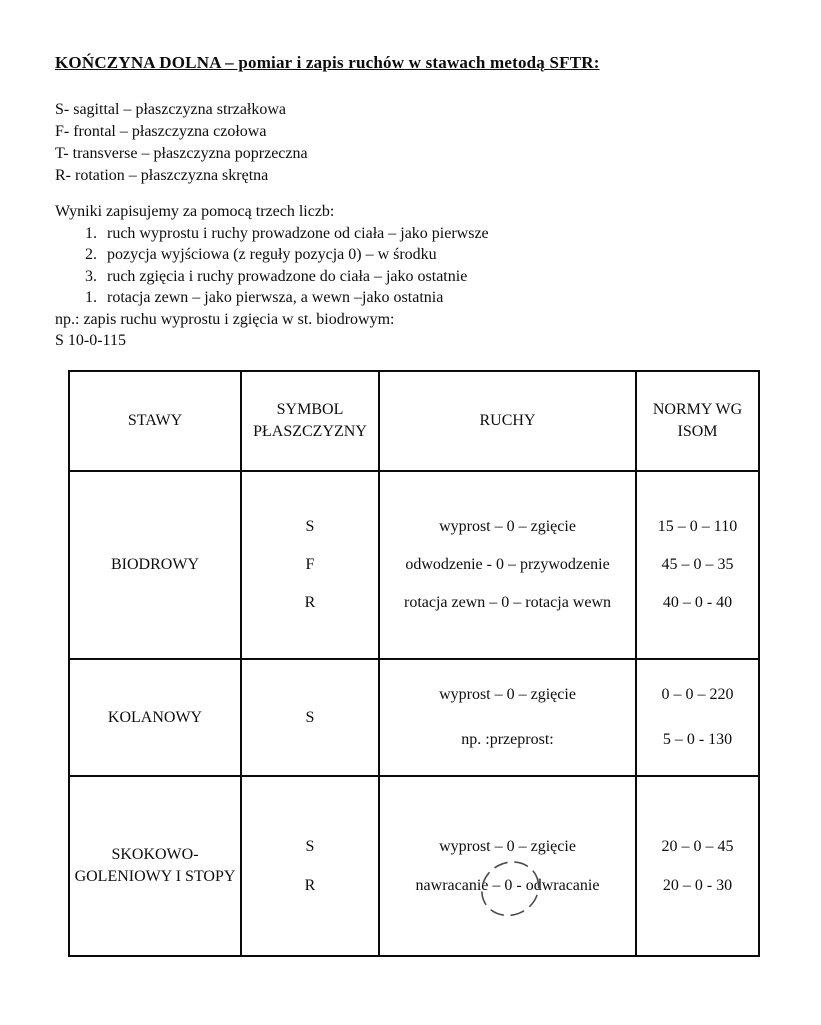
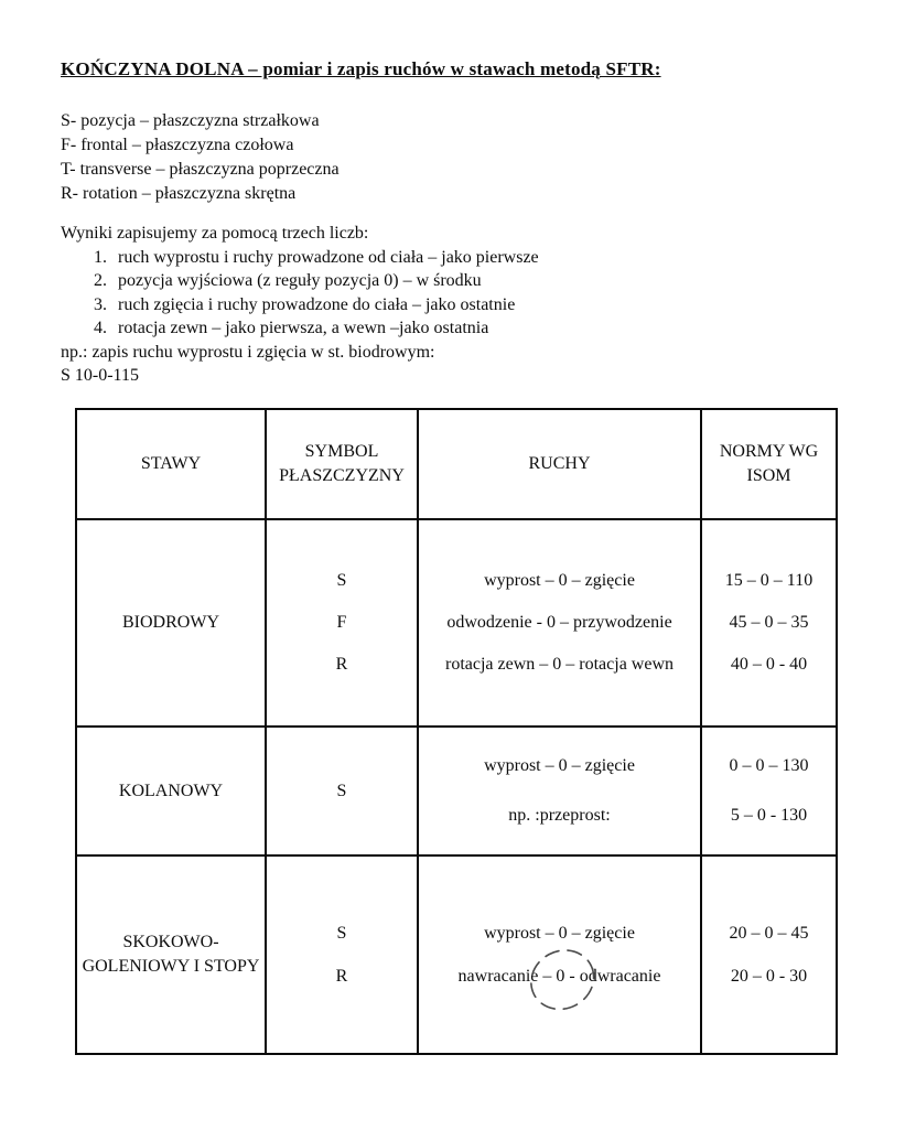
  KOŃCZYNA DOLNA – pomiar i zapis ruchów w stawach metodą SFTR:
- S- sagittal – płaszczyzna strzałkowa
+ S- pozycja – płaszczyzna strzałkowa
  F- frontal – płaszczyzna czołowa
  T- transverse – płaszczyzna poprzeczna
  R- rotation – płaszczyzna skrętna
  Wyniki zapisujemy za pomocą trzech liczb:
  1. ruch wyprostu i ruchy prowadzone od ciała – jako pierwsze
  2. pozycja wyjściowa (z reguły pozycja 0) – w środku
  3. ruch zgięcia i ruchy prowadzone do ciała – jako ostatnie
- 1. rotacja zewn – jako pierwsza, a wewn –jako ostatnia
+ 4. rotacja zewn – jako pierwsza, a wewn –jako ostatnia
  np.: zapis ruchu wyprostu i zgięcia w st. biodrowym:
  S 10-0-115
  STAWY	SYMBOL PŁASZCZYZNY	RUCHY	NORMY WG ISOM
  BIODROWY	S F R	wyprost – 0 – zgięcie odwodzenie - 0 – przywodzenie rotacja zewn – 0 – rotacja wewn	15 – 0 – 110 45 – 0 – 35 40 – 0 - 40
- KOLANOWY	S	wyprost – 0 – zgięcie np. :przeprost:	0 – 0 – 220 5 – 0 - 130
+ KOLANOWY	S	wyprost – 0 – zgięcie np. :przeprost:	0 – 0 – 130 5 – 0 - 130
  SKOKOWO-GOLENIOWY I STOPY	S R	wyprost – 0 – zgięcie nawracanie – 0 - owracanie	20 – 0 – 45 20 – 0 - 30
